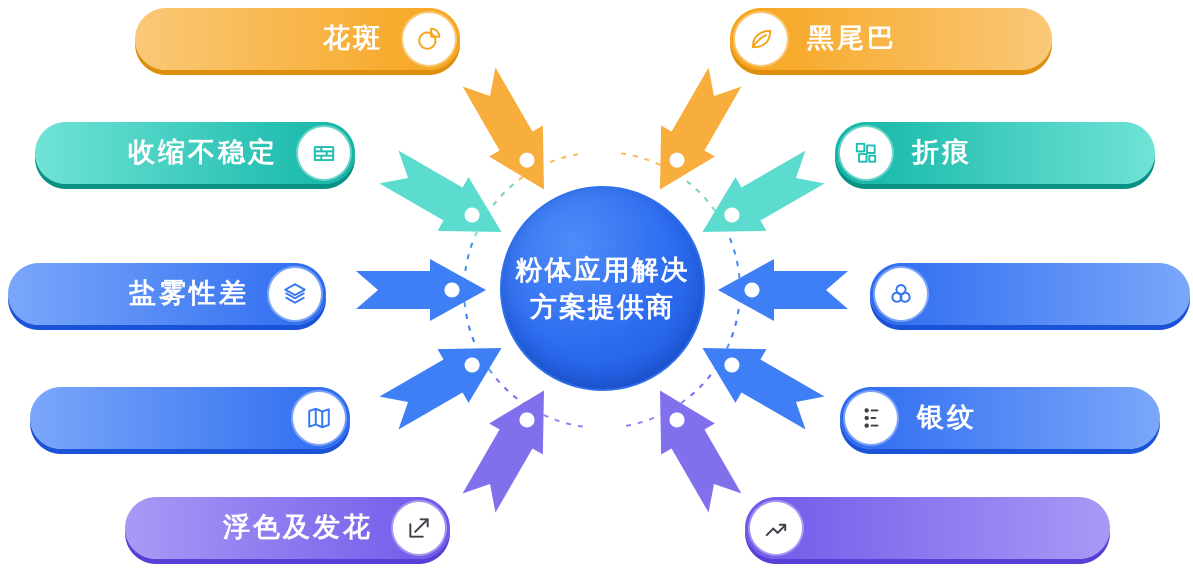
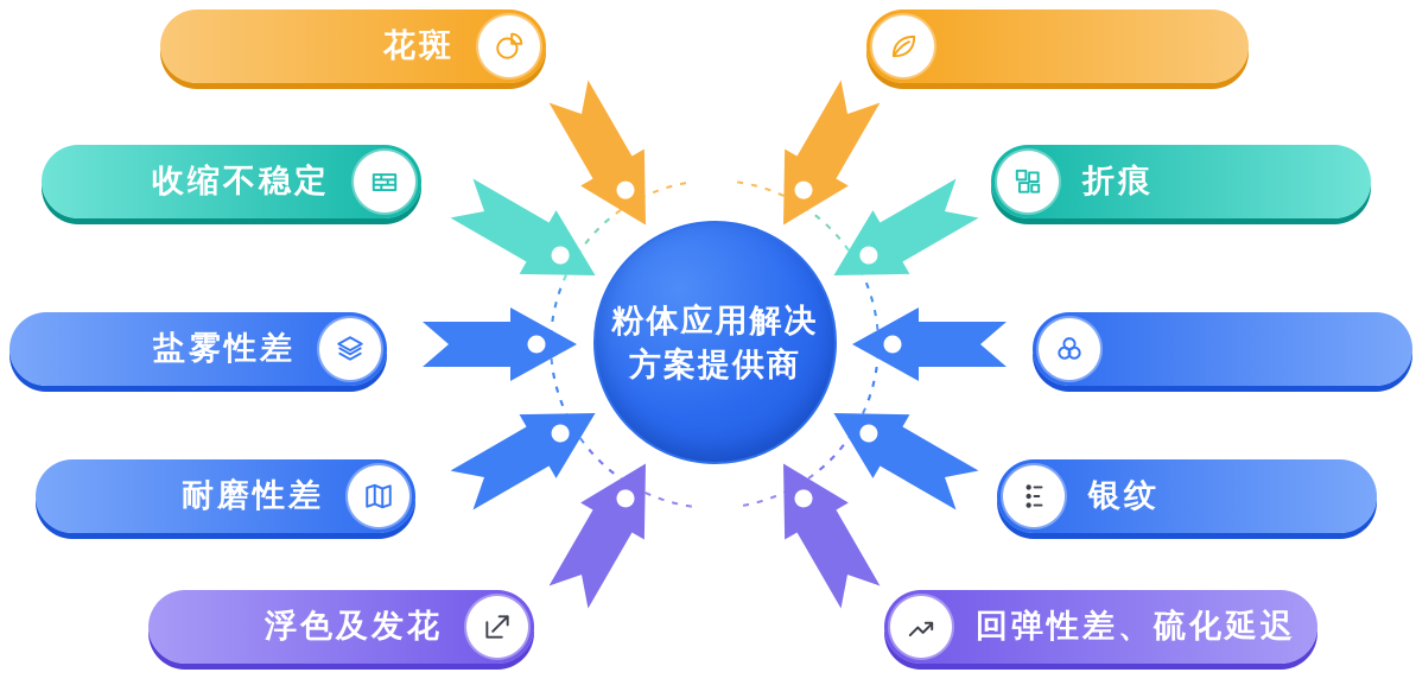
  粉体应用解决
  方案提供商
  花斑
  收缩不稳定
  盐雾性差
+ 耐磨性差
  浮色及发花
- 黑尾巴
  折痕
  银纹
+ 回弹性差、硫化延迟
